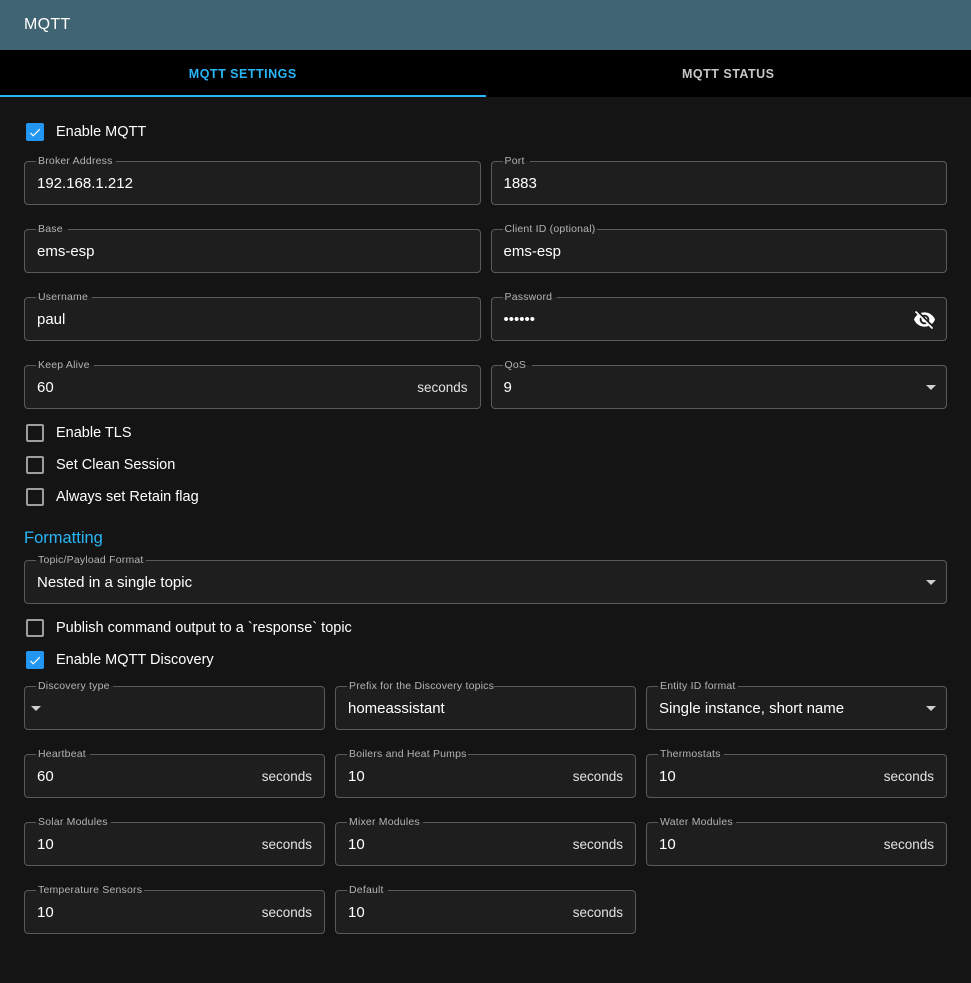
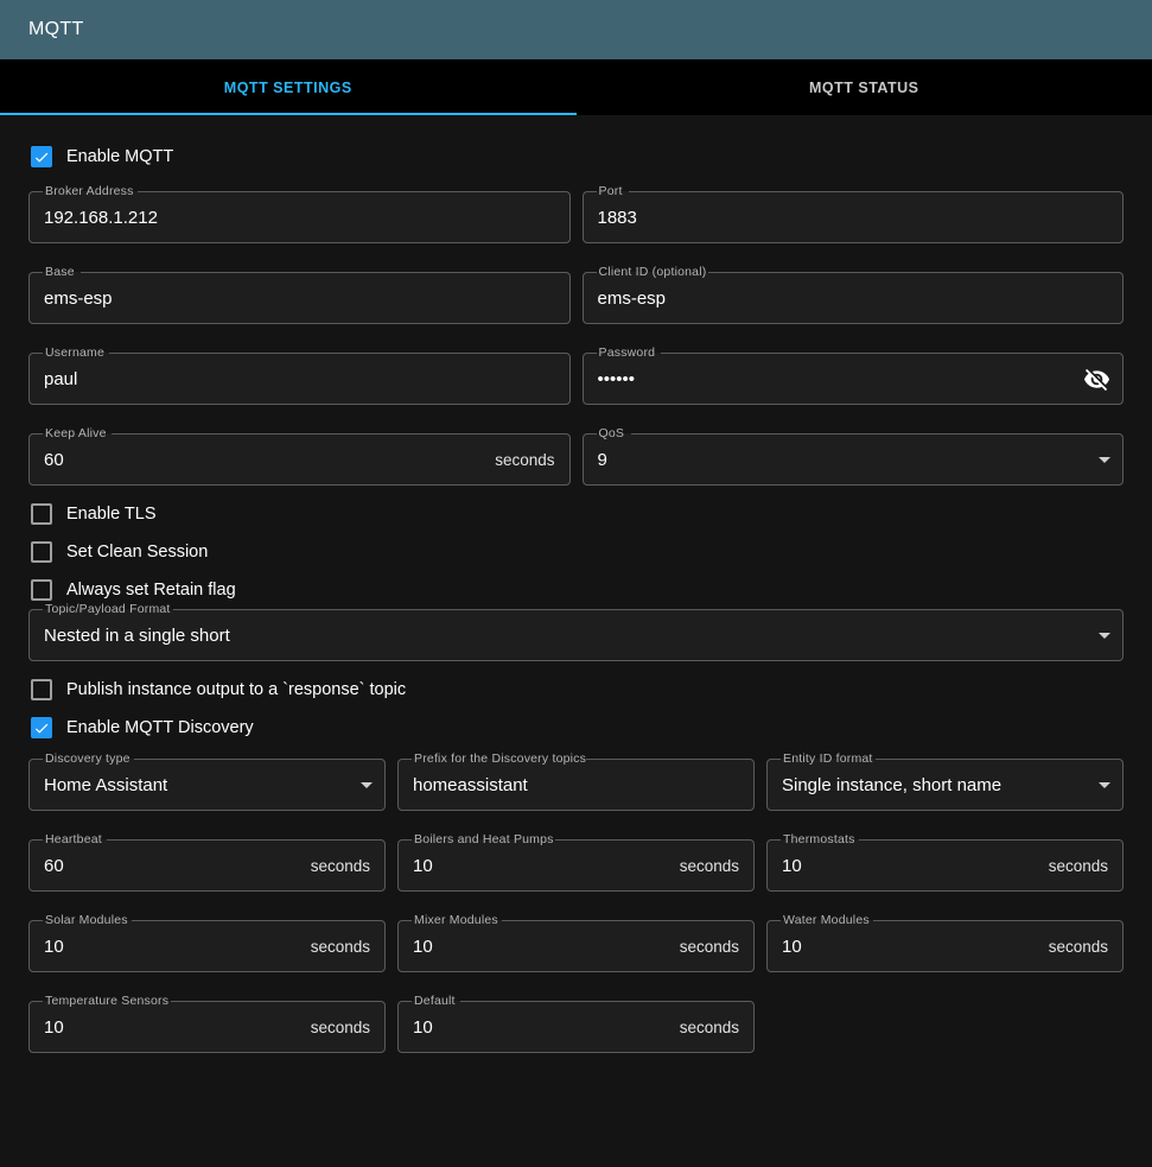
  MQTT
  MQTT SETTINGS
  MQTT STATUS
  Enable MQTT
  Broker Address
  192.168.1.212
  Port
  1883
  Base
  ems-esp
  Client ID (optional)
  ems-esp
  Username
  paul
  Password
  ••••••
  Keep Alive
  60
  seconds
  QoS
  9
  Enable TLS
  Set Clean Session
  Always set Retain flag
- Formatting
  Topic/Payload Format
- Nested in a single topic
+ Nested in a single short
- Publish command output to a `response` topic
+ Publish instance output to a `response` topic
  Enable MQTT Discovery
  Discovery type
+ Home Assistant
  Prefix for the Discovery topics
  Prefix for the Discovery topics
  homeassistant
  Entity ID format
  Single instance, short name
  Heartbeat
  60
  seconds
  Boilers and Heat Pumps
  10
  seconds
  Thermostats
  10
  seconds
  Solar Modules
  10
  seconds
  Mixer Modules
  10
  seconds
  Water Modules
  10
  seconds
  Temperature Sensors
  10
  seconds
  Default
  10
  seconds
